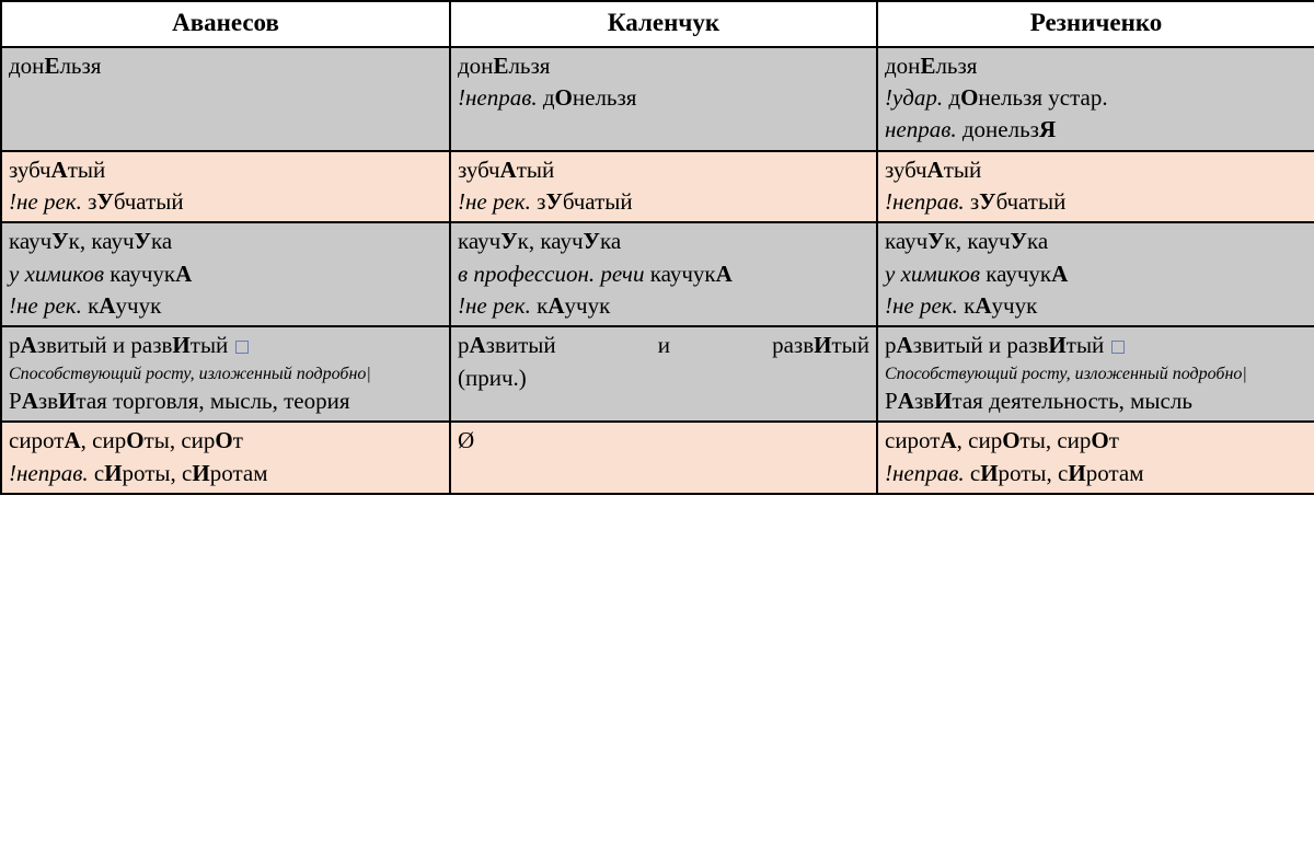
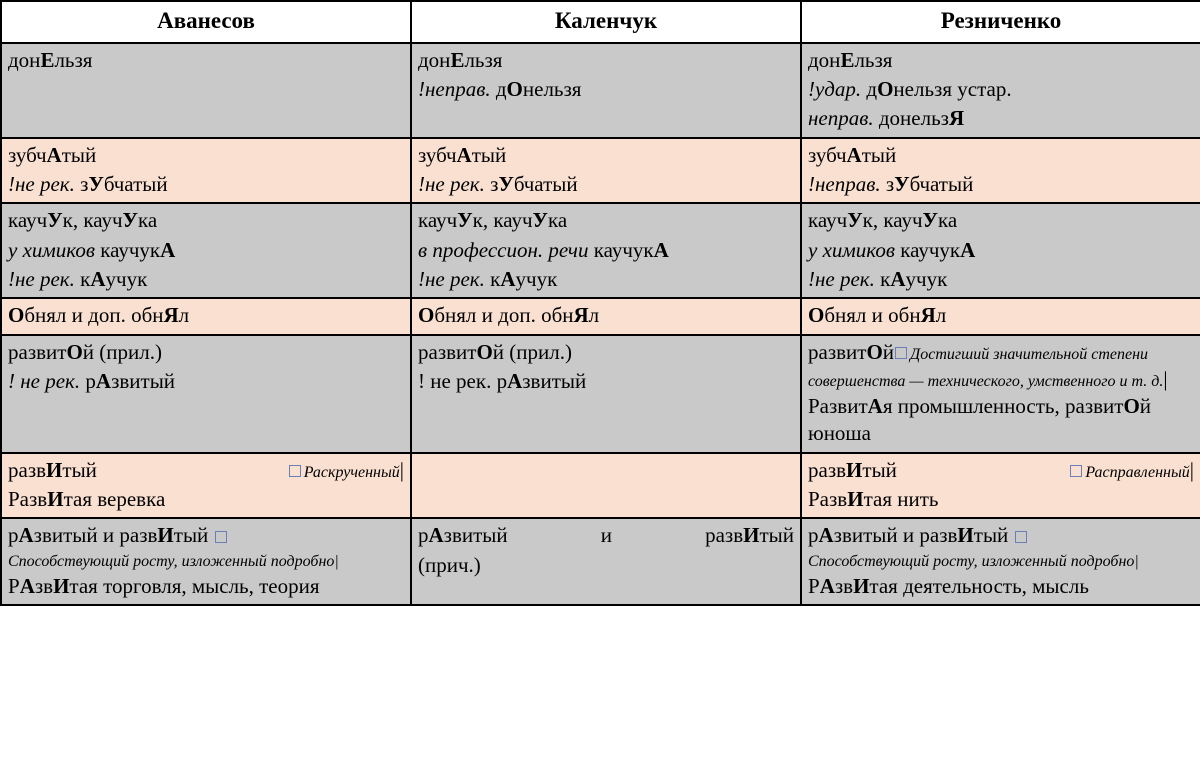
  Аванесов	Каленчук	Резниченко
  донЕльзя	донЕльзя!неправ. дОнельзя	донЕльзя!удар. дОнельзя устар.неправ. донельзЯ
  зубчАтый!не рек. зУбчатый	зубчАтый!не рек. зУбчатый	зубчАтый!неправ. зУбчатый
  каучУк, каучУкау химиков каучукА!не рек. кАучук	каучУк, каучУкав профессион. речи каучукА!не рек. кАучук	каучУк, каучУкау химиков каучукА!не рек. кАучук
+ Обнял и доп. обнЯл	Обнял и доп. обнЯл	Обнял и обнЯл
+ развитОй (прил.)! не рек. рАзвитый	развитОй (прил.)! не рек. рАзвитый	развитОй Достигший значительной степени совершенства — технического, умственного и т. д.| РазвитАя промышленность, развитОй юноша
+ развИтый Раскрученный|РазвИтая веревка		развИтый Расправленный|РазвИтая нить
  рАзвитый и развИтый Способствующий росту, изложенный подробно|РАзвИтая торговля, мысль, теория	рАзвитый и развИтый(прич.)	рАзвитый и развИтый Способствующий росту, изложенный подробно|РАзвИтая деятельность, мысль
- сиротА, сирОты, сирОт!неправ. сИроты, сИротам	Ø	сиротА, сирОты, сирОт!неправ. сИроты, сИротам
